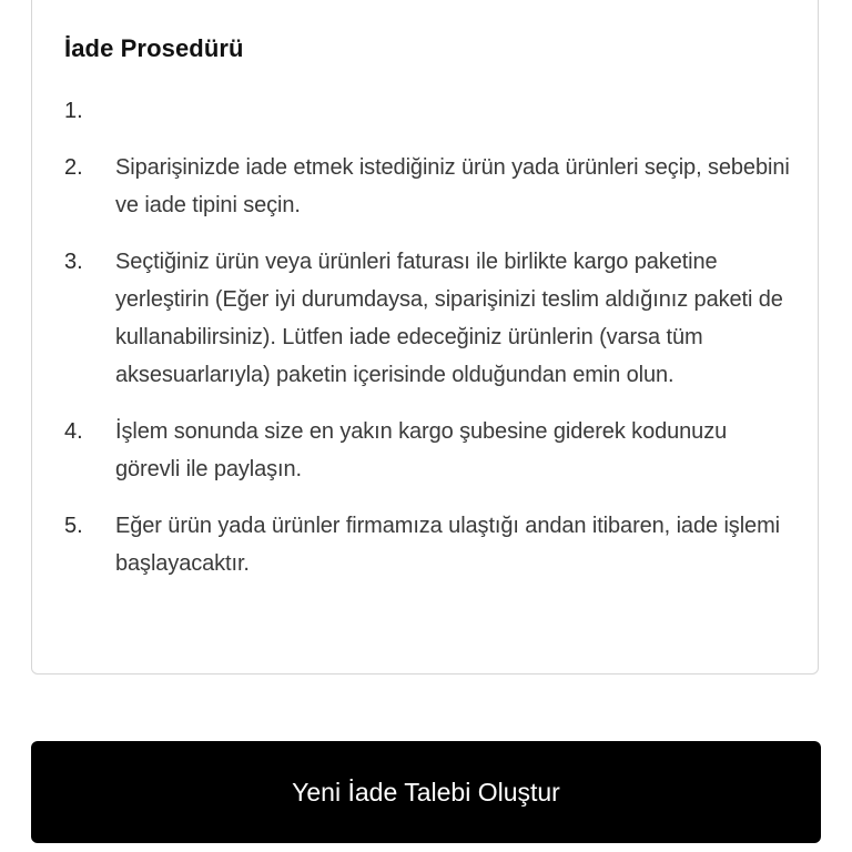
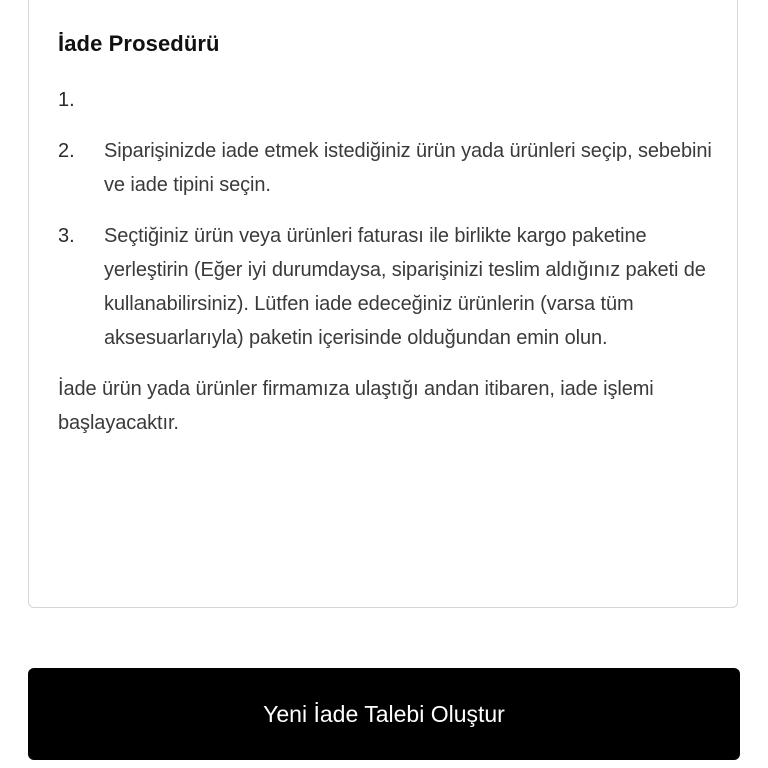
  İade Prosedürü
  1.
  2.
  Siparişinizde iade etmek istediğiniz ürün yada ürünleri seçip, sebebini ve iade tipini seçin.
  3.
  Seçtiğiniz ürün veya ürünleri faturası ile birlikte kargo paketine yerleştirin (Eğer iyi durumdaysa, siparişinizi teslim aldığınız paketi de kullanabilirsiniz). Lütfen iade edeceğiniz ürünlerin (varsa tüm aksesuarlarıyla) paketin içerisinde olduğundan emin olun.
- 4.
- İşlem sonunda size en yakın kargo şubesine giderek kodunuzu görevli ile paylaşın.
- 5.
- Eğer ürün yada ürünler firmamıza ulaştığı andan itibaren, iade işlemi başlayacaktır.
+ İade ürün yada ürünler firmamıza ulaştığı andan itibaren, iade işlemi başlayacaktır.
  Yeni İade Talebi Oluştur
